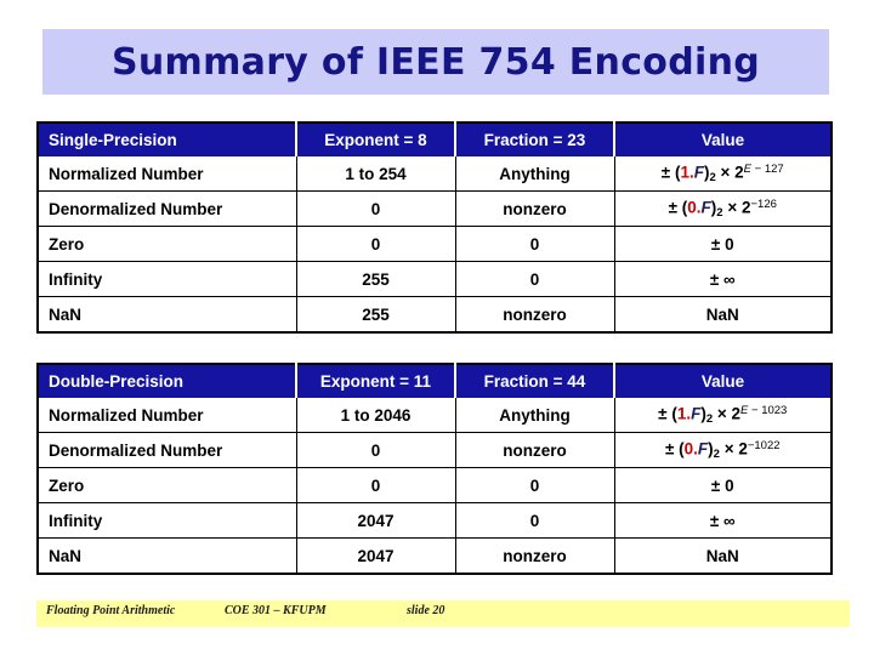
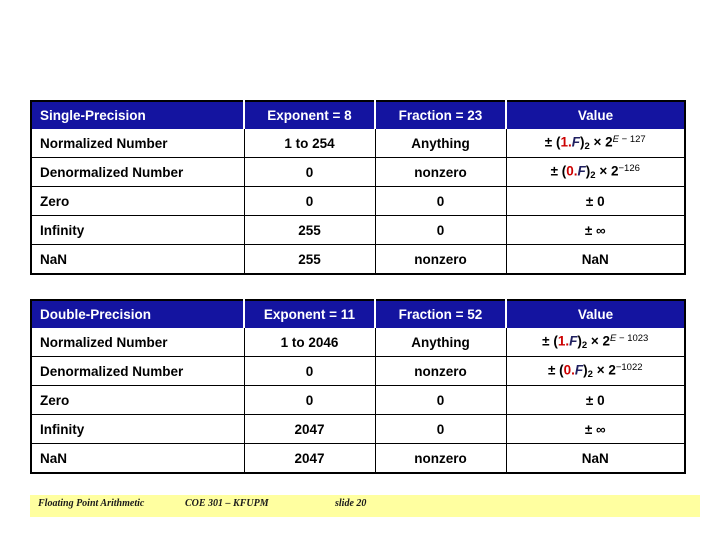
- Summary of IEEE 754 Encoding
  Single-Precision	Exponent = 8	Fraction = 23	Value
  Normalized Number	1 to 254	Anything	± (1.F)2 × 2E − 127
  Denormalized Number	0	nonzero	± (0.F)2 × 2−126
  Zero	0	0	± 0
  Infinity	255	0	± ∞
  NaN	255	nonzero	NaN
- Double-Precision	Exponent = 11	Fraction = 44	Value
+ Double-Precision	Exponent = 11	Fraction = 52	Value
  Normalized Number	1 to 2046	Anything	± (1.F)2 × 2E − 1023
  Denormalized Number	0	nonzero	± (0.F)2 × 2−1022
  Zero	0	0	± 0
  Infinity	2047	0	± ∞
  NaN	2047	nonzero	NaN
  Floating Point Arithmetic
  COE 301 – KFUPM
  slide 20
